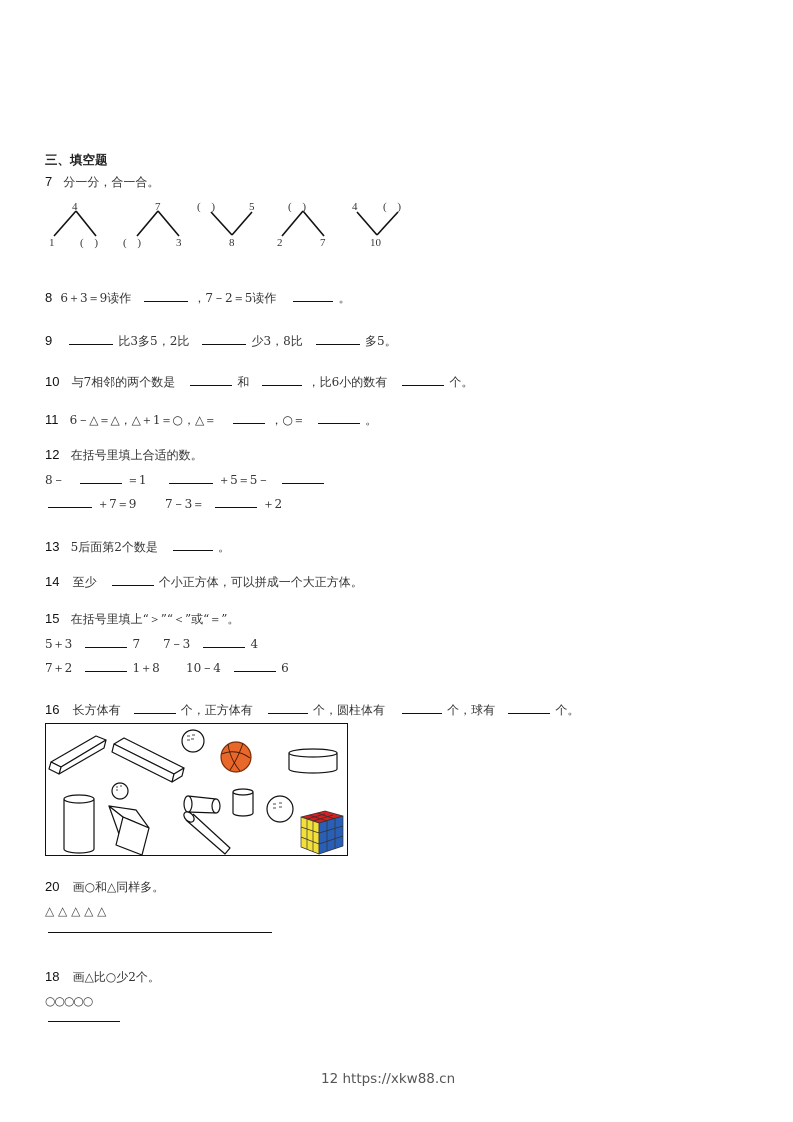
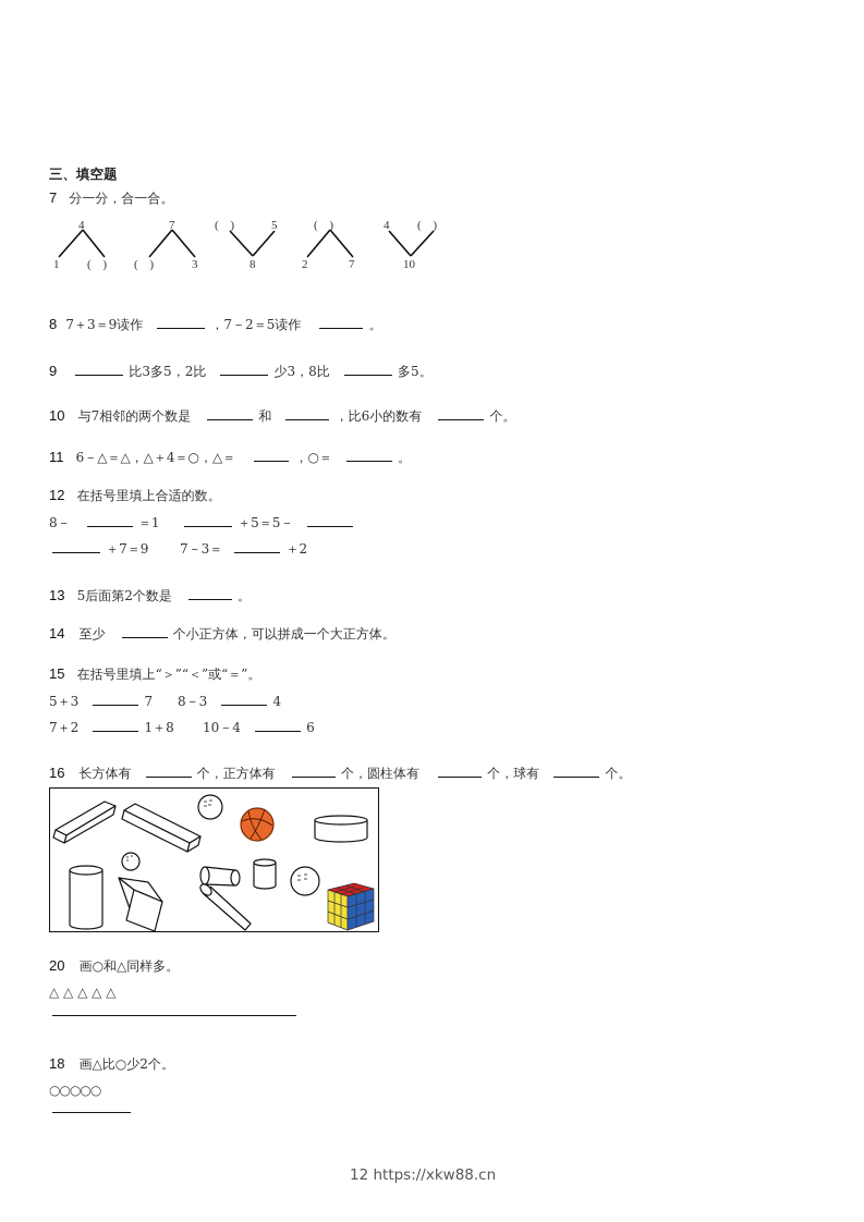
  三、填空题
  7 分一分，合一合。
  4
  1
  ( )
  7
  ( )
  3
  ( )
  5
  8
  ( )
  2
  7
  4
  ( )
  10
- 8 6＋3＝9读作 ，7－2＝5读作 。
+ 8 7＋3＝9读作 ，7－2＝5读作 。
  9 比3多5，2比 少3，8比 多5。
  10 与7相邻的两个数是 和 ，比6小的数有 个。
- 11 6－△＝△，△＋1＝○，△＝ ，○＝ 。
+ 11 6－△＝△，△＋4＝○，△＝ ，○＝ 。
  12 在括号里填上合适的数。
  8－ ＝1
  ＋5＝5－
  ＋7＝9
  7－3＝ ＋2
  13 5后面第2个数是 。
  14 至少 个小正方体，可以拼成一个大正方体。
  15 在括号里填上“＞”“＜”或“＝”。
  5＋3 7
- 7－3 4
+ 8－3 4
  7＋2 1＋8
  10－4 6
  16 长方体有 个，正方体有 个，圆柱体有 个，球有 个。
  20 画○和△同样多。
  △ △ △ △ △
  18 画△比○少2个。
  ○○○○○
  12 https://xkw88.cn
